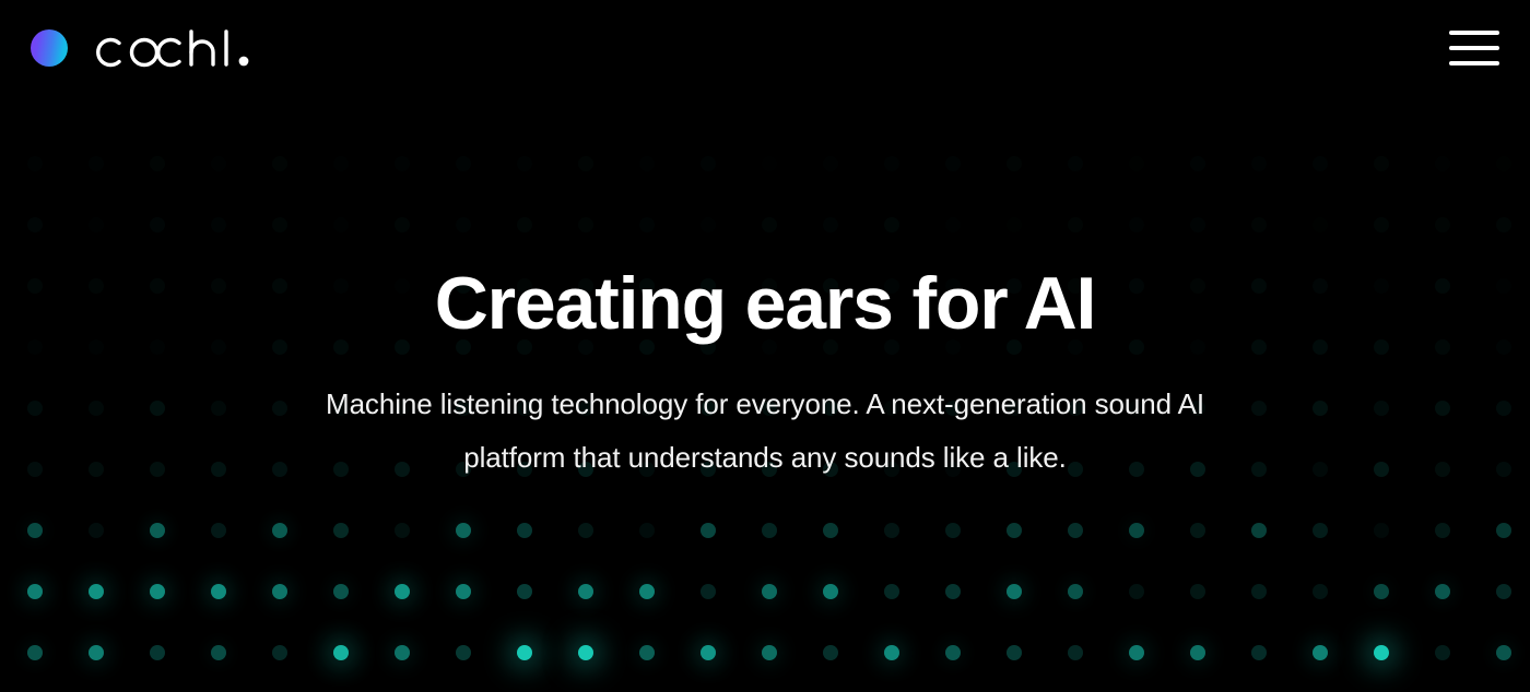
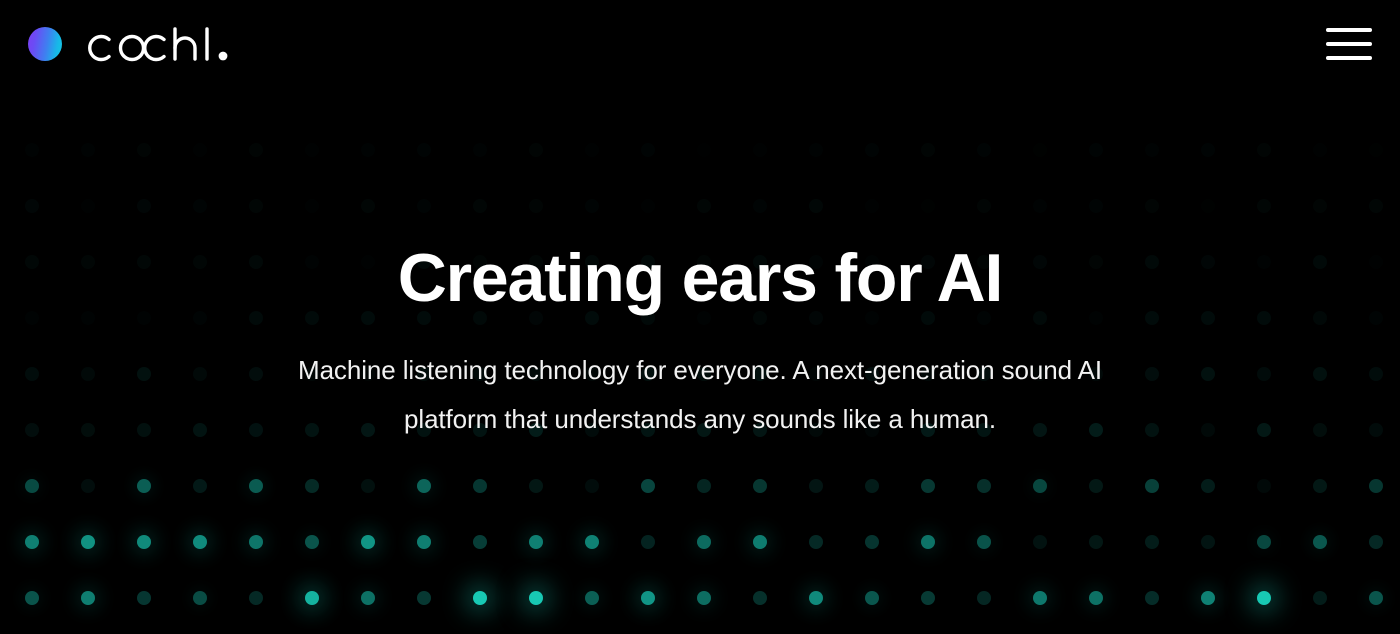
  Creating ears for AI
- Machine listening technology for everyone. A next-generation sound AI platform that understands any sounds like a like.
+ Machine listening technology for everyone. A next-generation sound AI platform that understands any sounds like a human.
